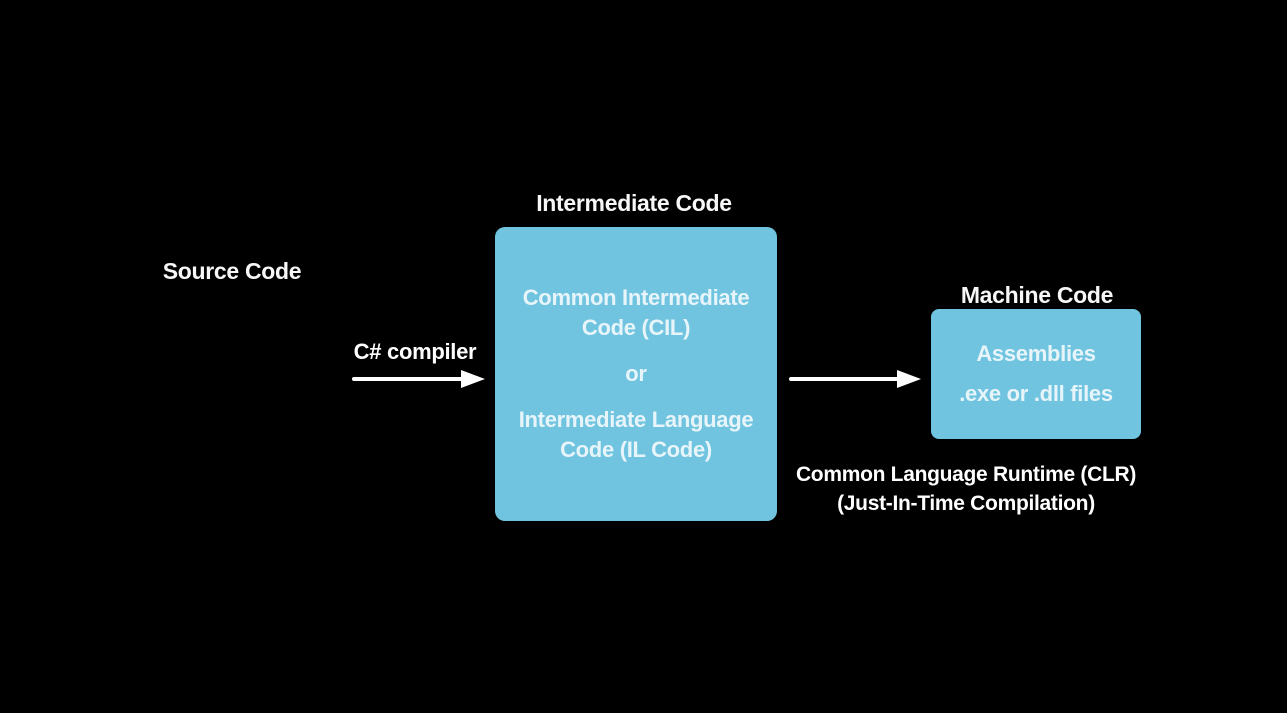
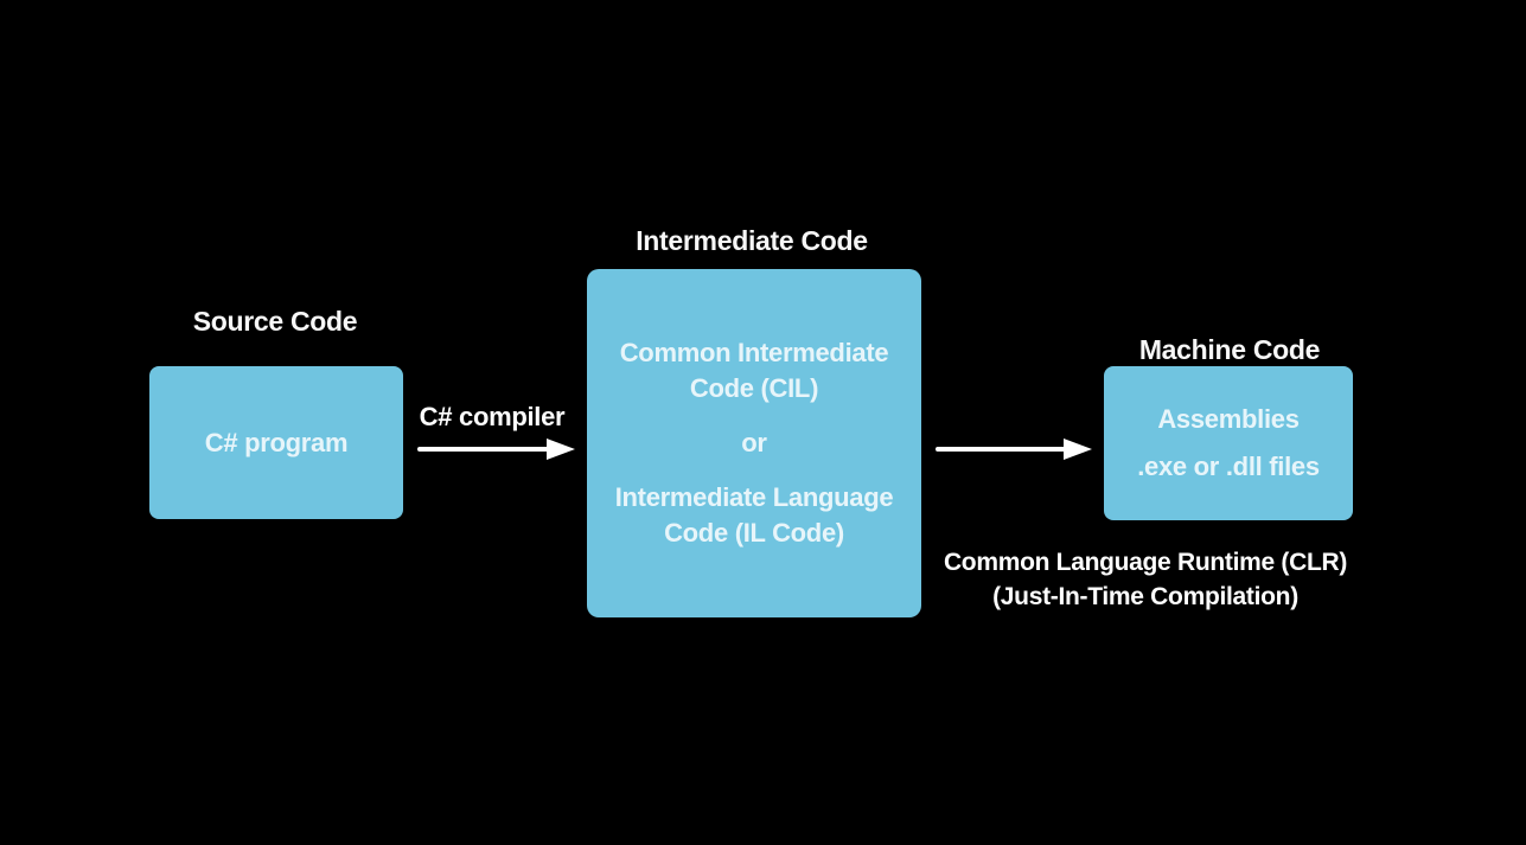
  Source Code
+ C# program
  C# compiler
  Intermediate Code
  Common Intermediate Code (CIL)
  or
  Intermediate Language Code (IL Code)
  Machine Code
  Assemblies
  .exe or .dll files
  Common Language Runtime (CLR)
  (Just-In-Time Compilation)
